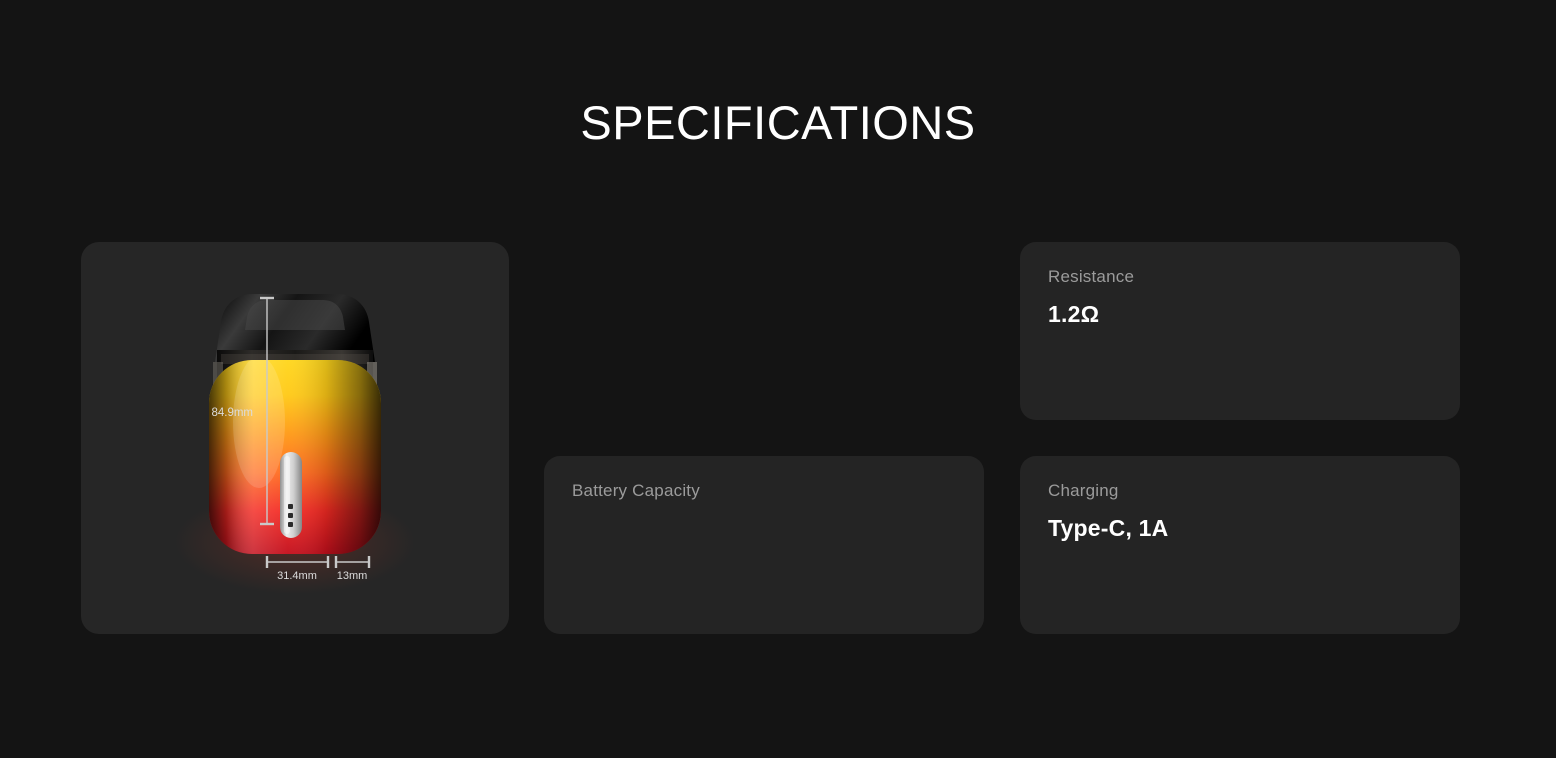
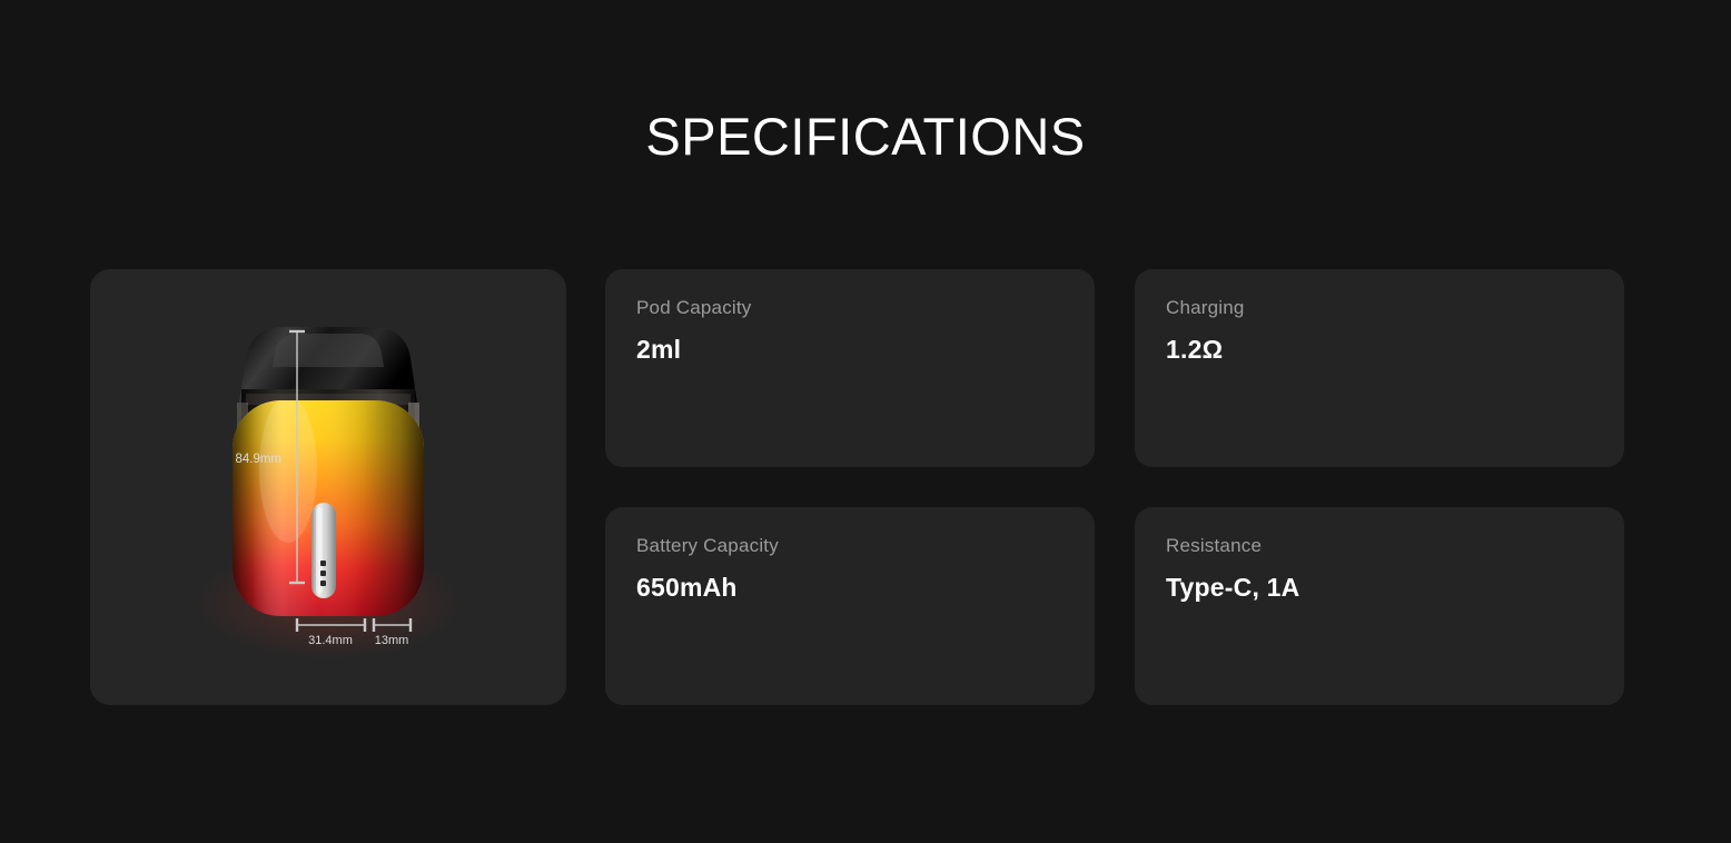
  SPECIFICATIONS
  84.9mm
  31.4mm
  13mm
+ Pod Capacity
+ 2ml
- Resistance
+ Charging
  1.2Ω
  Battery Capacity
+ 650mAh
- Charging
+ Resistance
  Type-C, 1A
